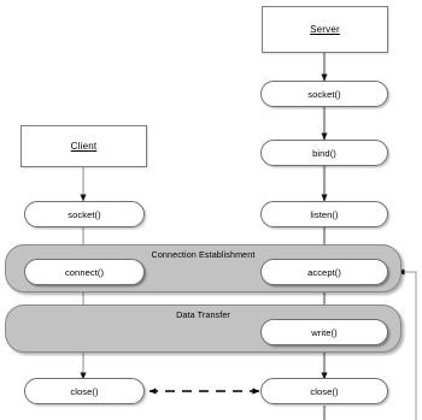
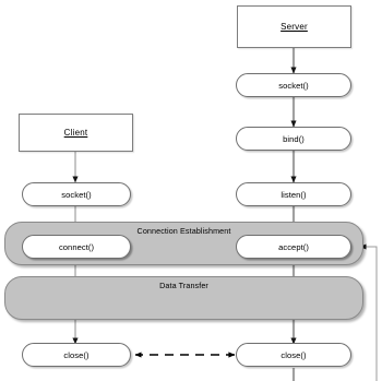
  Connection Establishment
  Data Transfer
  Client
  socket()
  connect()
  close()
  Server
  socket()
  bind()
  listen()
  accept()
- write()
  close()
